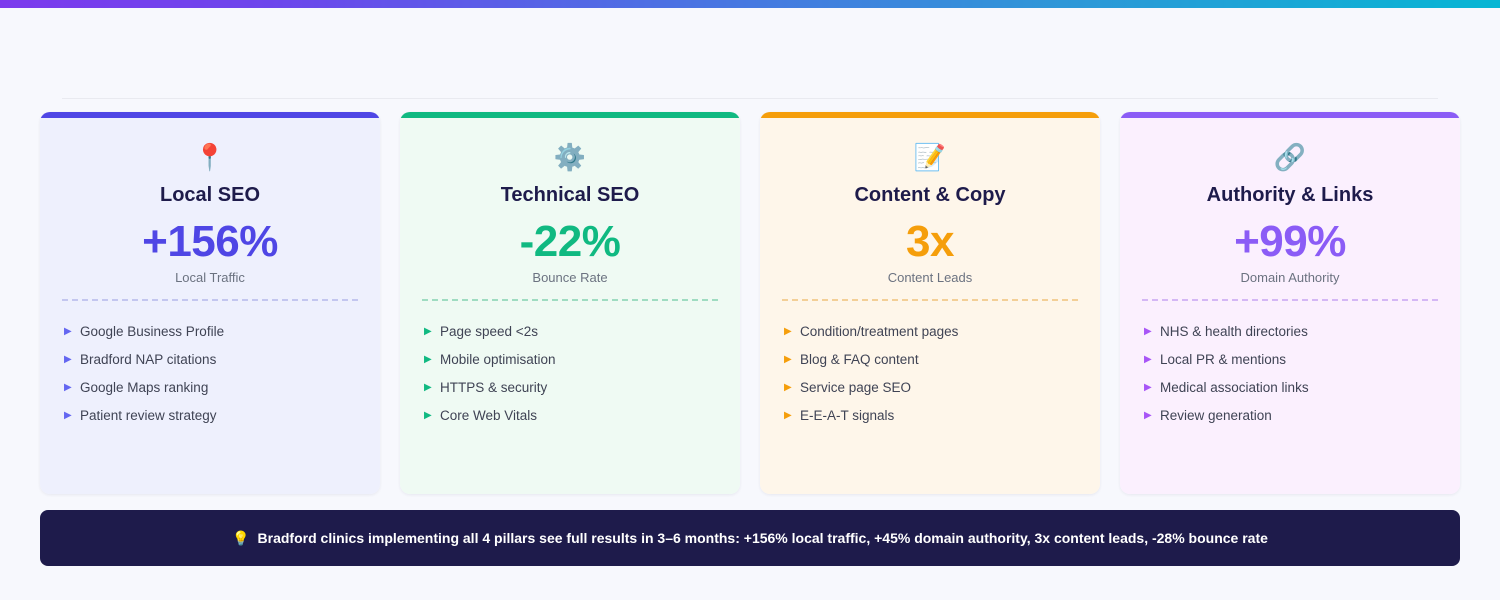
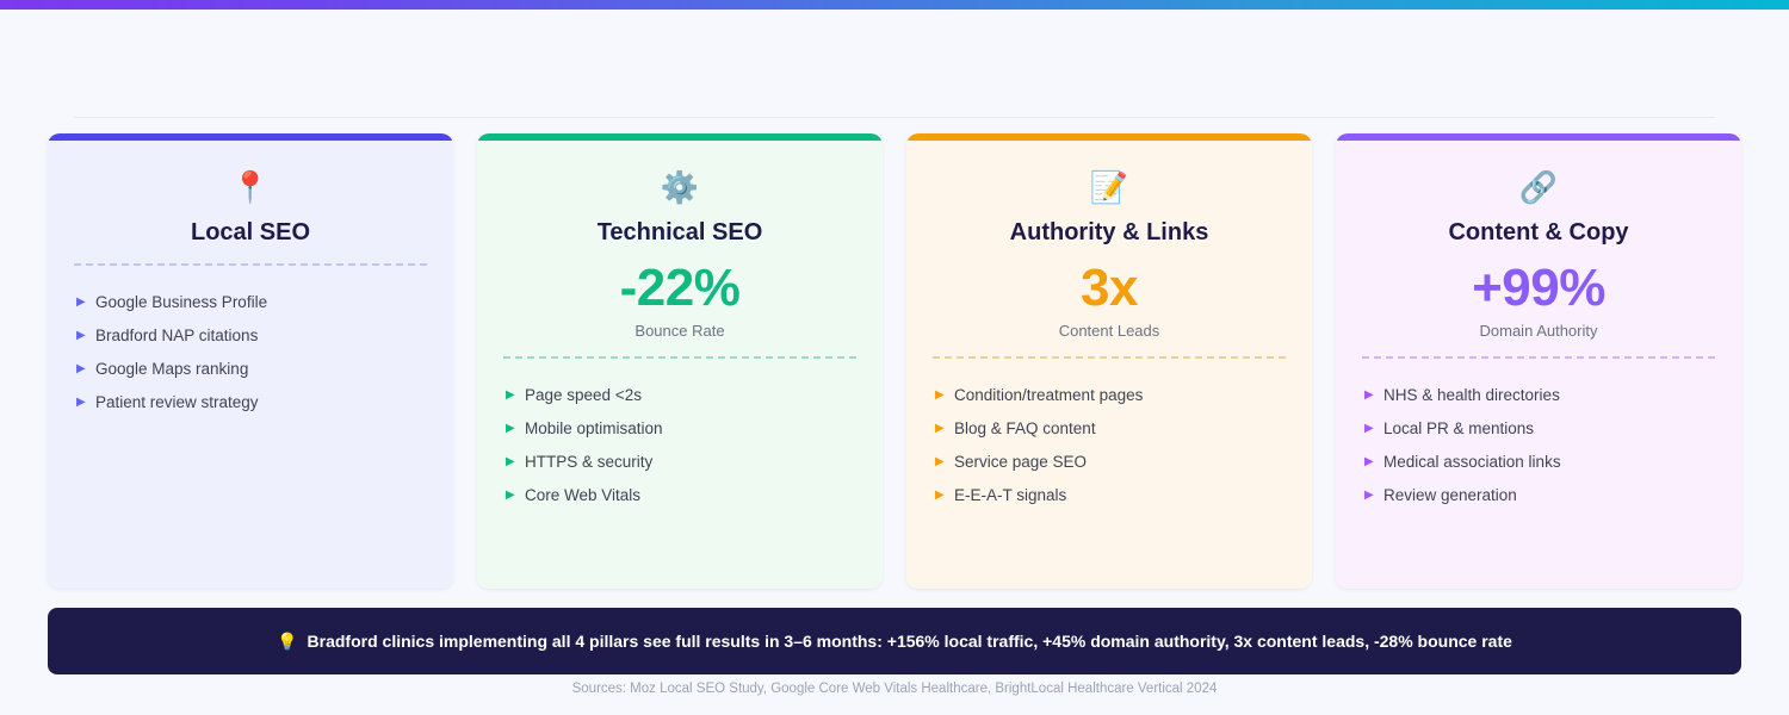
  📍
  Local SEO
- +156%
- Local Traffic
  ▶
  Google Business Profile
  ▶
  Bradford NAP citations
  ▶
  Google Maps ranking
  ▶
  Patient review strategy
  ⚙️
  Technical SEO
  -22%
  Bounce Rate
  ▶
  Page speed <2s
  ▶
  Mobile optimisation
  ▶
  HTTPS & security
  ▶
  Core Web Vitals
  📝
- Content & Copy
+ Authority & Links
  3x
  Content Leads
  ▶
  Condition/treatment pages
  ▶
  Blog & FAQ content
  ▶
  Service page SEO
  ▶
  E-E-A-T signals
  🔗
- Authority & Links
+ Content & Copy
  +99%
  Domain Authority
  ▶
  NHS & health directories
  ▶
  Local PR & mentions
  ▶
  Medical association links
  ▶
  Review generation
  💡
  Bradford clinics implementing all 4 pillars see full results in 3–6 months: +156% local traffic, +45% domain authority, 3x content leads, -28% bounce rate
+ Sources: Moz Local SEO Study, Google Core Web Vitals Healthcare, BrightLocal Healthcare Vertical 2024
